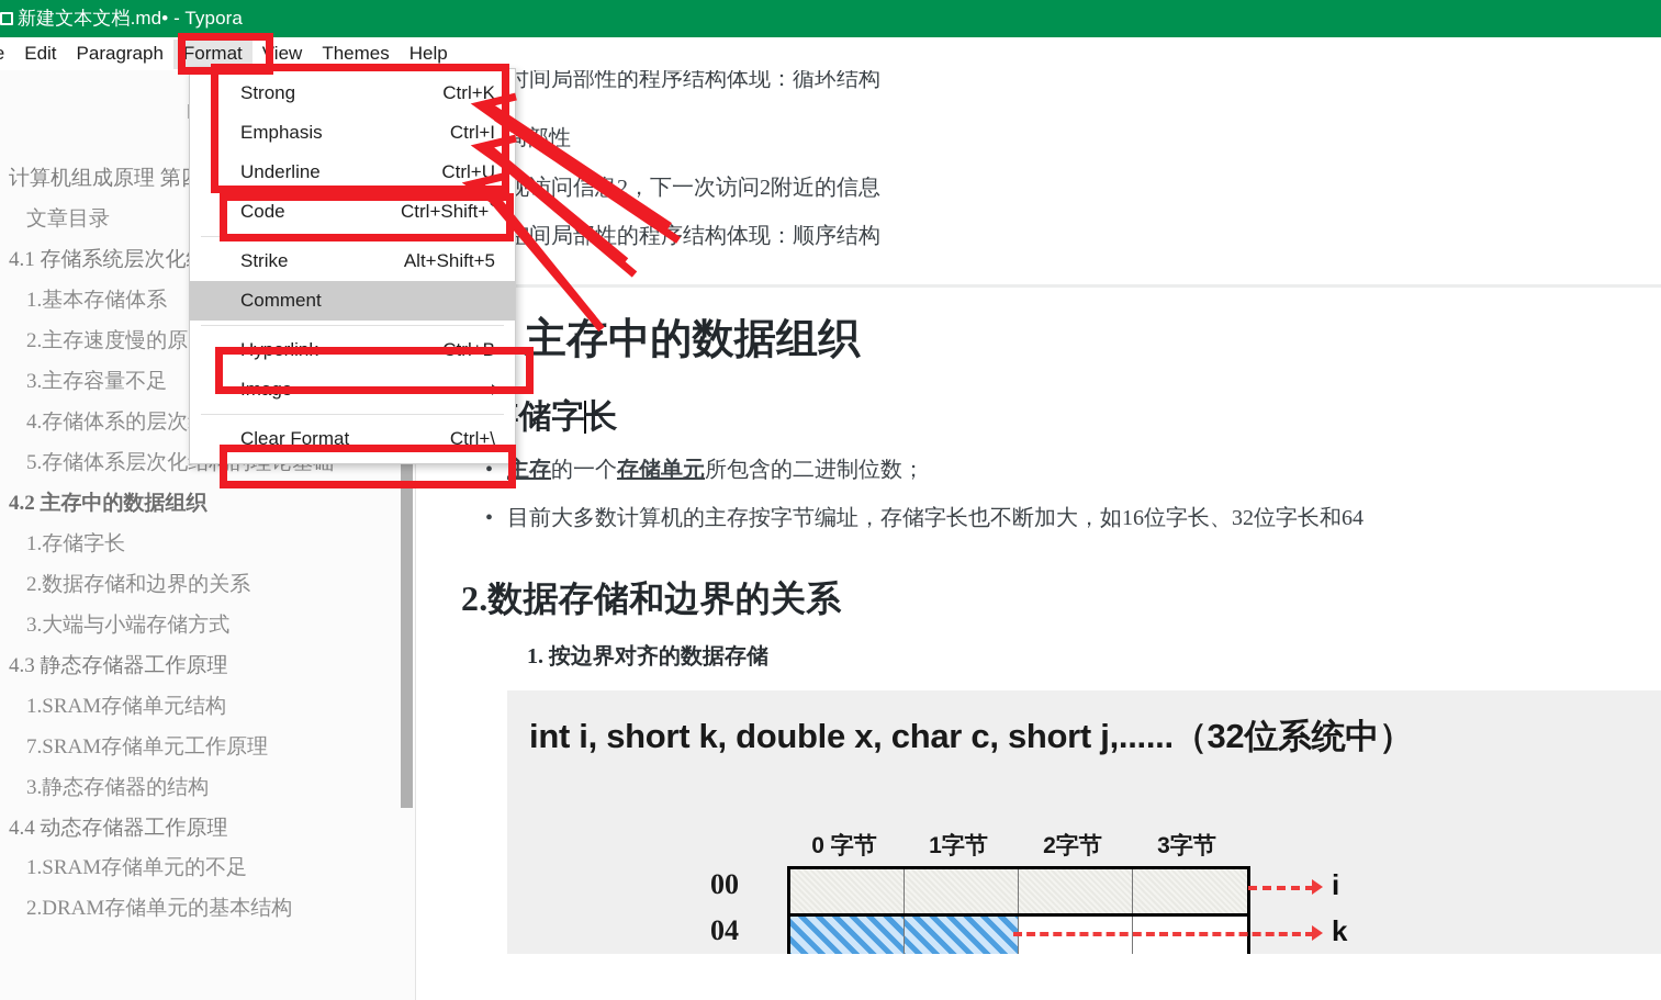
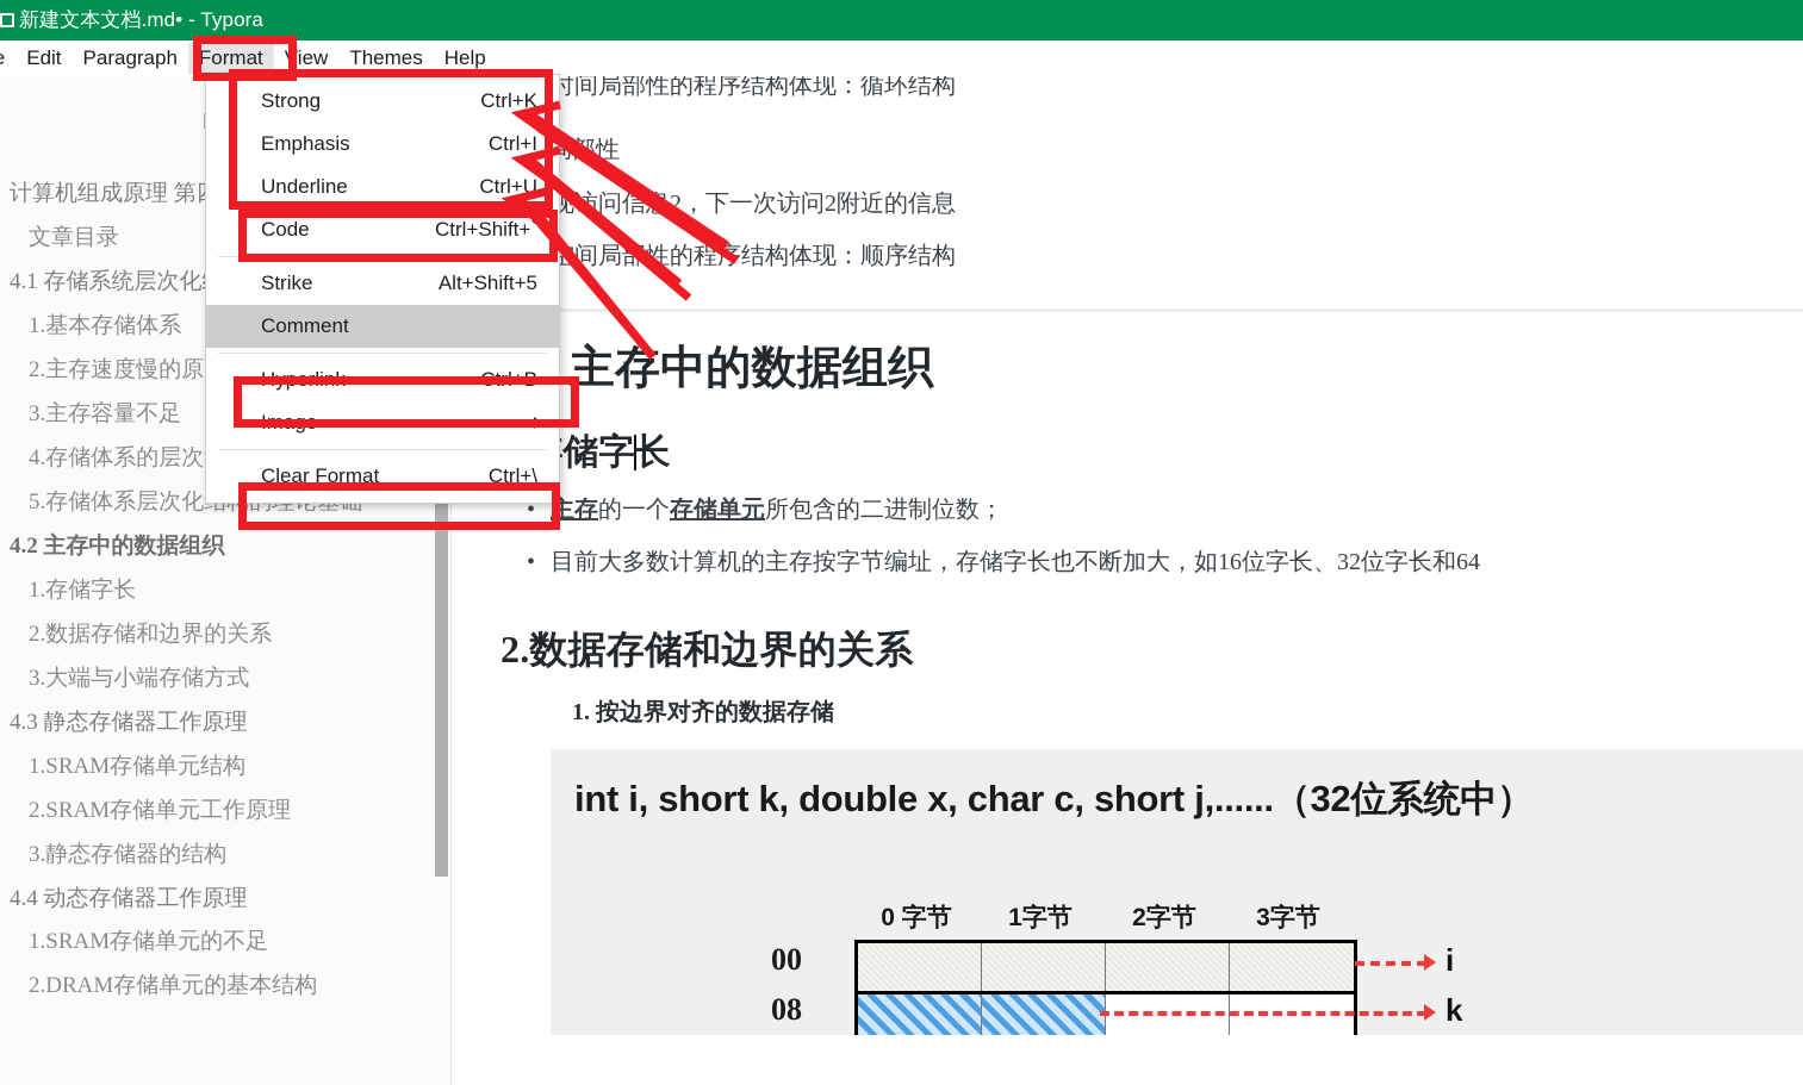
  新建文本文档.md• - Typora
  Edit
  Paragraph
  Format
  View
  Themes
  Help
  文章目录
  4.1 存储系统层次化
  1.基本存储体系
  2.主存速度慢的原
  3.主存容量不足
  4.存储体系的层次
  4.2 主存中的数据组织
  1.存储字长
  2.数据存储和边界的关系
  3.大端与小端存储方式
  4.3 静态存储器工作原理
  1.SRAM存储单元结构
- 7.SRAM存储单元工作原理
+ 2.SRAM存储单元工作原理
  3.静态存储器的结构
  4.4 动态存储器工作原理
  1.SRAM存储单元的不足
  2.DRAM存储单元的基本结构
  时间局部性的程序结构体现：循环结构
  现问信2，下一次访问2附近的信息
  空间局性的程结构体现：顺序结构
  主存中的数据组织
  主存的一个存储单元所包含的二进制位数；
  目前大多数计算机的主存按字节编址，存储字长也不断加大，如16位字长、32位字长和64
  2.数据存储和边界的关系
  1. 按边界对齐的数据存储
  int i, short k, double x, char c, short j,......（32位系统中）
  0 字节
  1字节
  2字节
  3字节
  00
- 04
+ 08
  i
  k
  Strong
  Ctrl+K
  Emphasis
  Ctrl+I
  Underline
  Ctrl+U
  Code
  Ctrl+Shift+`
  Strike
  Alt+Shift+5
  Comment
  Hyperlink
  Ctrl+B
  Image
  Clear Format
  Ctrl+\
